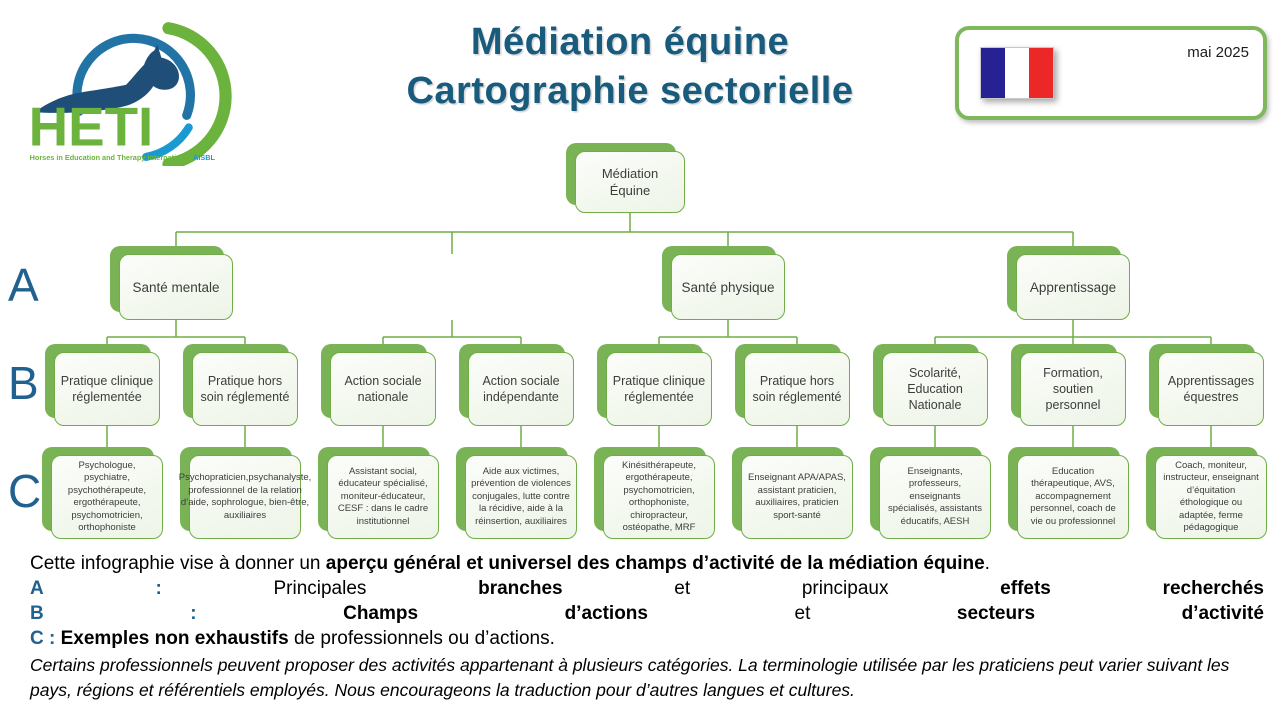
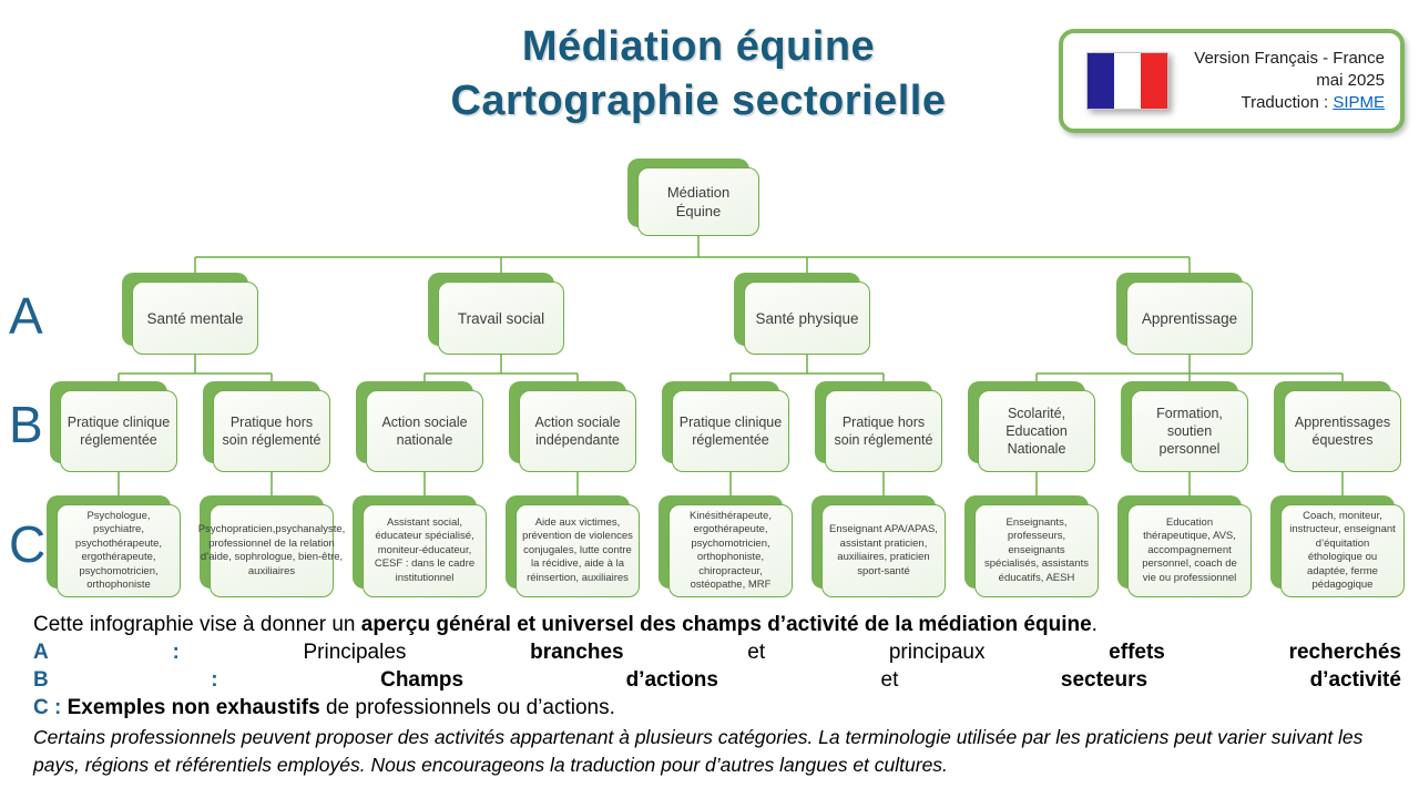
- HETI
- Horses in Education and Therapy International AISBL
  Médiation équine
  Cartographie sectorielle
+ Version Français - France
  mai 2025
+ Traduction : SIPME
  A
  B
  C
  Médiation Équine
  Santé mentale
+ Travail social
  Santé physique
  Apprentissage
  Pratique clinique réglementée
  Pratique hors soin réglementé
  Action sociale nationale
  Action sociale indépendante
  Pratique clinique réglementée
  Pratique hors soin réglementé
  Scolarité, Education Nationale
  Formation, soutien personnel
  Apprentissages équestres
  Psychologue, psychiatre, psychothérapeute, ergothérapeute, psychomotricien, orthophoniste
  Psychopraticien,psychanalyste, professionnel de la relation d’aide, sophrologue, bien-être, auxiliaires
  Assistant social, éducateur spécialisé, moniteur-éducateur, CESF : dans le cadre institutionnel
  Aide aux victimes, prévention de violences conjugales, lutte contre la récidive, aide à la réinsertion, auxiliaires
  Kinésithérapeute, ergothérapeute, psychomotricien, orthophoniste, chiropracteur, ostéopathe, MRF
  Enseignant APA/APAS, assistant praticien, auxiliaires, praticien sport-santé
  Enseignants, professeurs, enseignants spécialisés, assistants éducatifs, AESH
  Education thérapeutique, AVS, accompagnement personnel, coach de vie ou professionnel
  Coach, moniteur, instructeur, enseignant d’équitation éthologique ou adaptée, ferme pédagogique
  Cette infographie vise à donner un aperçu général et universel des champs d’activité de la médiation équine.
  A
  :
  Principales
  branches
  et
  principaux
  effets
  recherchés
  B
  :
  Champs
  d’actions
  et
  secteurs
  d’activité
  C : Exemples non exhaustifs de professionnels ou d’actions.
  Certains professionnels peuvent proposer des activités appartenant à plusieurs catégories. La terminologie utilisée par les praticiens peut varier suivant les pays, régions et référentiels employés. Nous encourageons la traduction pour d’autres langues et cultures.
